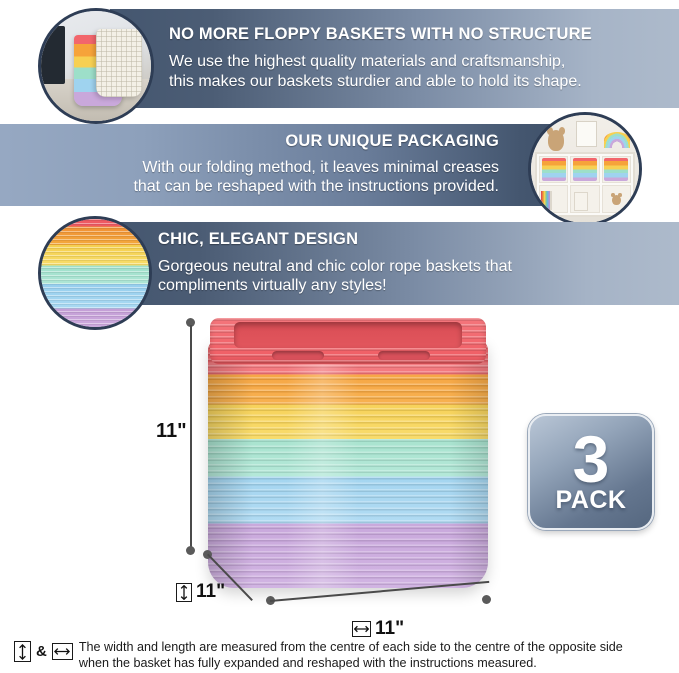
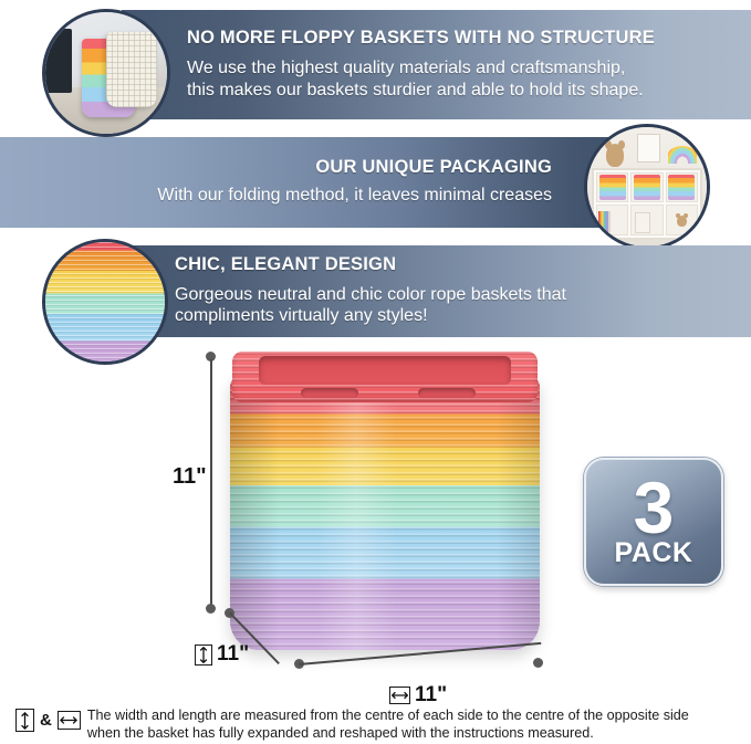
  NO MORE FLOPPY BASKETS WITH NO STRUCTURE
  We use the highest quality materials and craftsmanship,
  this makes our baskets sturdier and able to hold its shape.
  OUR UNIQUE PACKAGING
  With our folding method, it leaves minimal creases
- that can be reshaped with the instructions provided.
  CHIC, ELEGANT DESIGN
  Gorgeous neutral and chic color rope baskets that
  compliments virtually any styles!
  11"
  11"
  11"
  3
  PACK
  &
  The width and length are measured from the centre of each side to the centre of the opposite side
  when the basket has fully expanded and reshaped with the instructions measured.
